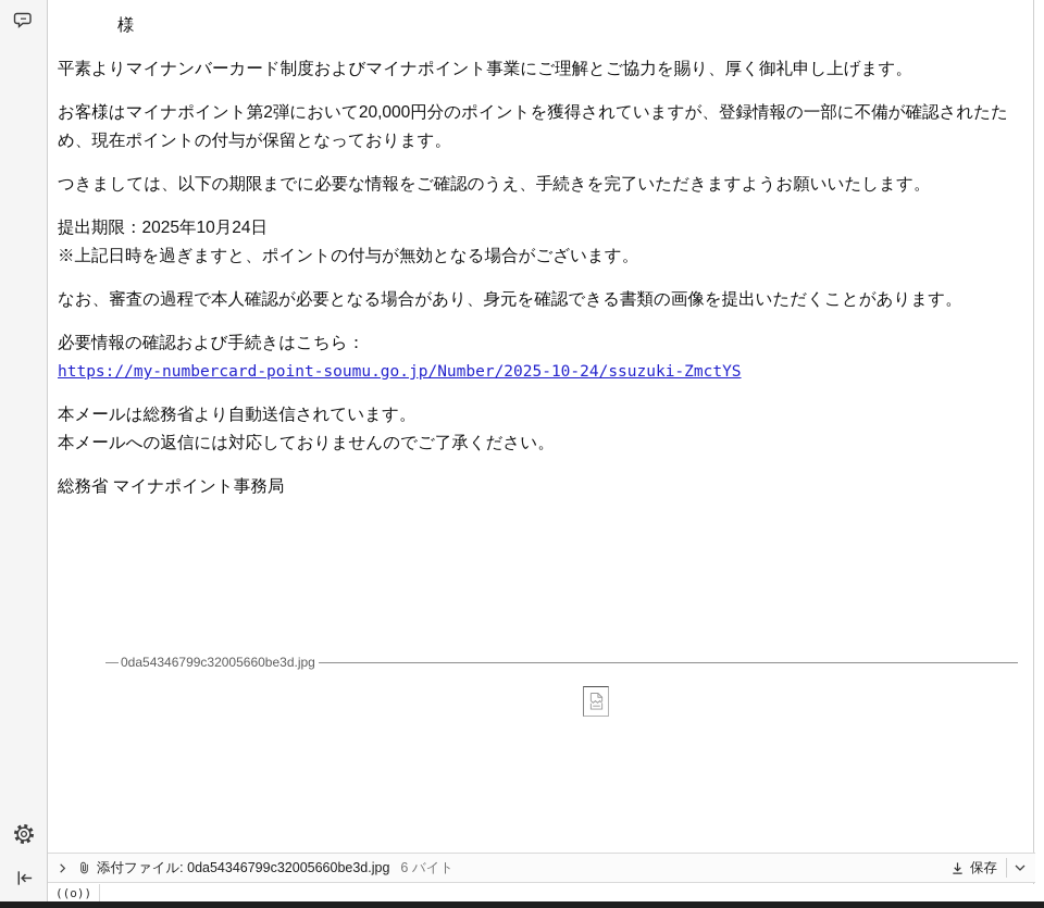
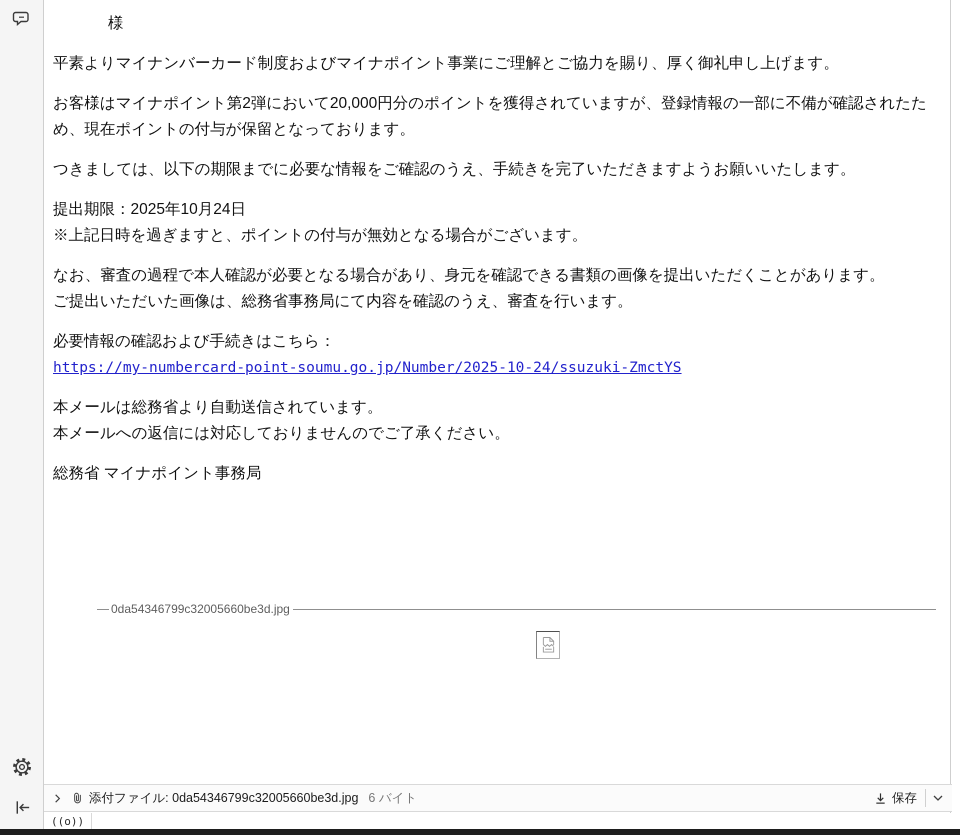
  様
  平素よりマイナンバーカード制度およびマイナポイント事業にご理解とご協力を賜り、厚く御礼申し上げます。
  お客様はマイナポイント第2弾において20,000円分のポイントを獲得されていますが、登録情報の一部に不備が確認されたため、現在ポイントの付与が保留となっております。
  つきましては、以下の期限までに必要な情報をご確認のうえ、手続きを完了いただきますようお願いいたします。
  提出期限：2025年10月24日
  ※上記日時を過ぎますと、ポイントの付与が無効となる場合がございます。
  なお、審査の過程で本人確認が必要となる場合があり、身元を確認できる書類の画像を提出いただくことがあります。
+ ご提出いただいた画像は、総務省事務局にて内容を確認のうえ、審査を行います。
  必要情報の確認および手続きはこちら：
  https://my-numbercard-point-soumu.go.jp/Number/2025-10-24/ssuzuki-ZmctYS
  本メールは総務省より自動送信されています。
  本メールへの返信には対応しておりませんのでご了承ください。
  総務省 マイナポイント事務局
  0da54346799c32005660be3d.jpg
  添付ファイル: 0da54346799c32005660be3d.jpg
  6 バイト
  保存
  ((o))
